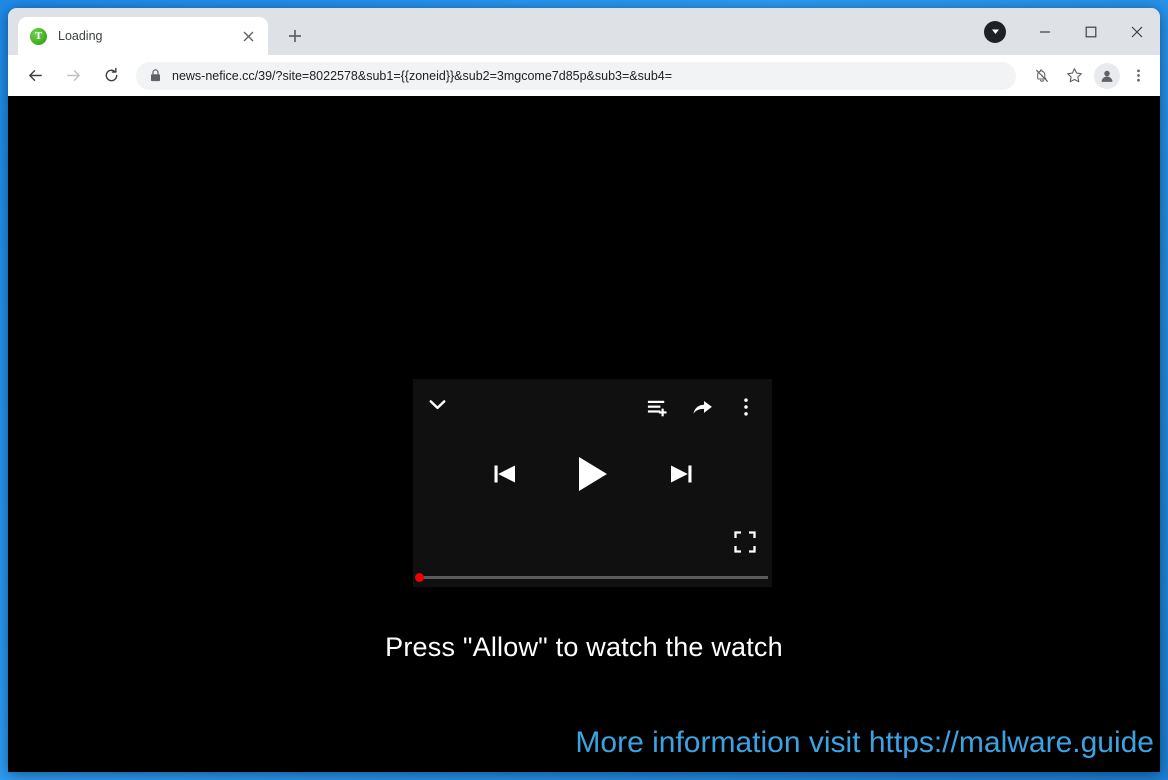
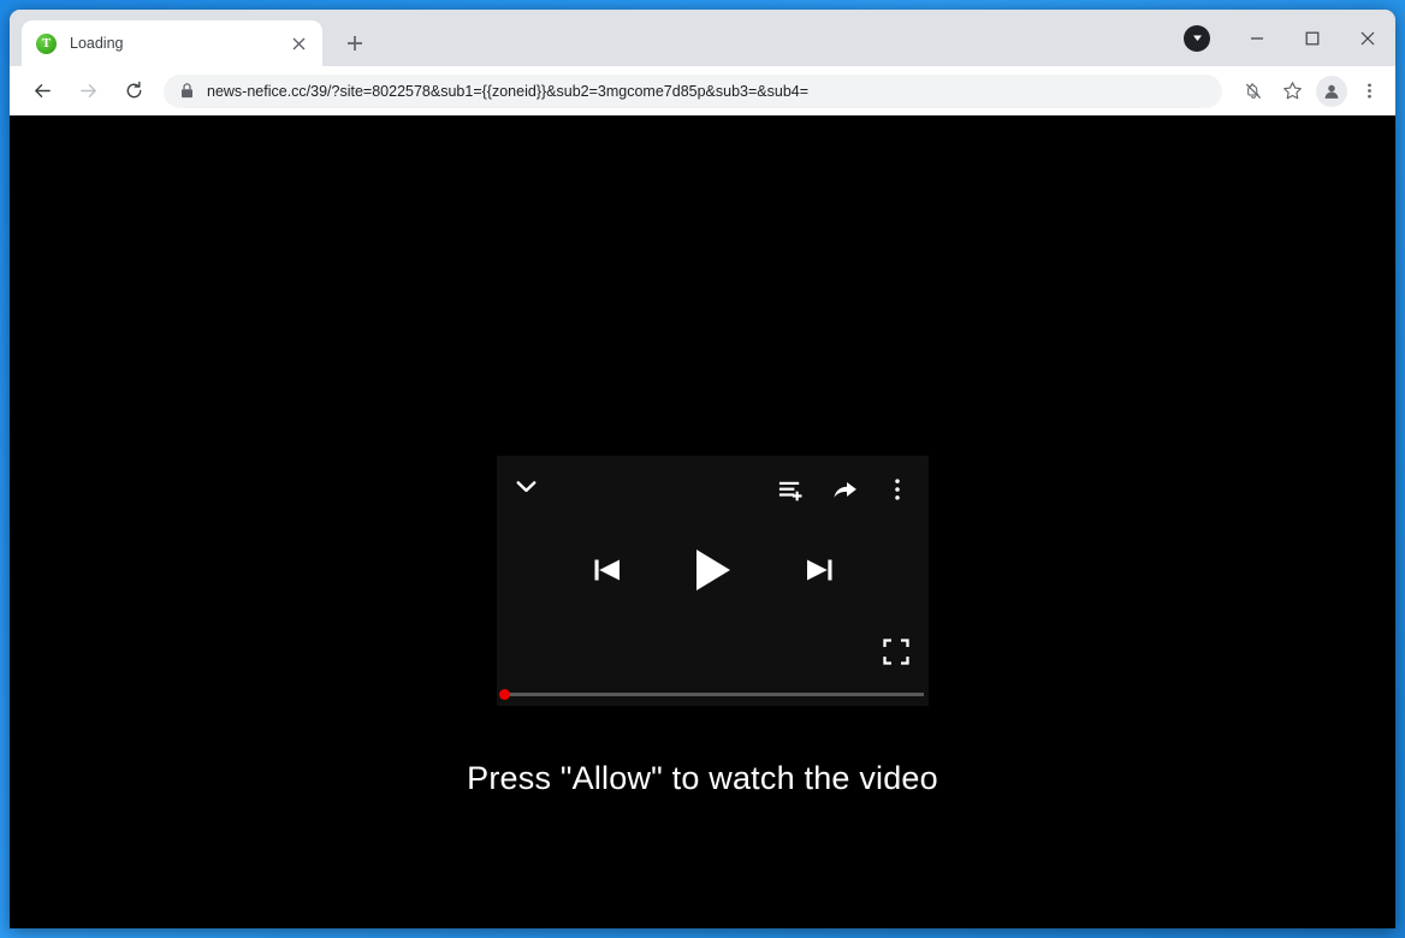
  T
  Loading
  news-nefice.cc/39/?site=8022578&sub1={{zoneid}}&sub2=3mgcome7d85p&sub3=&sub4=
- Press "Allow" to watch the watch
+ Press "Allow" to watch the video
- More information visit https://malware.guide
